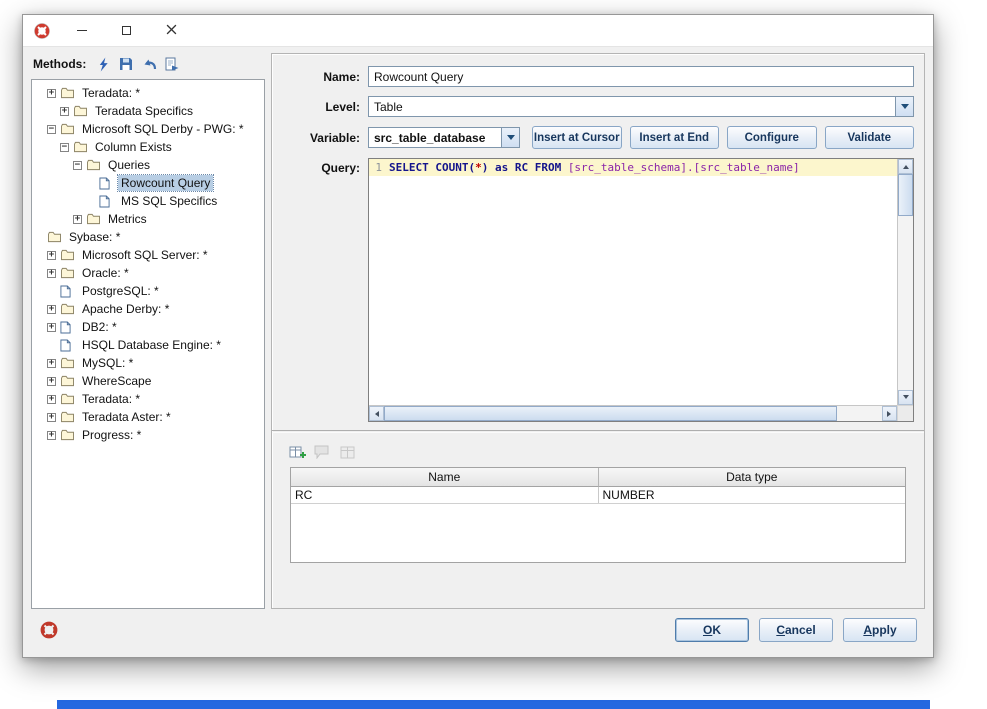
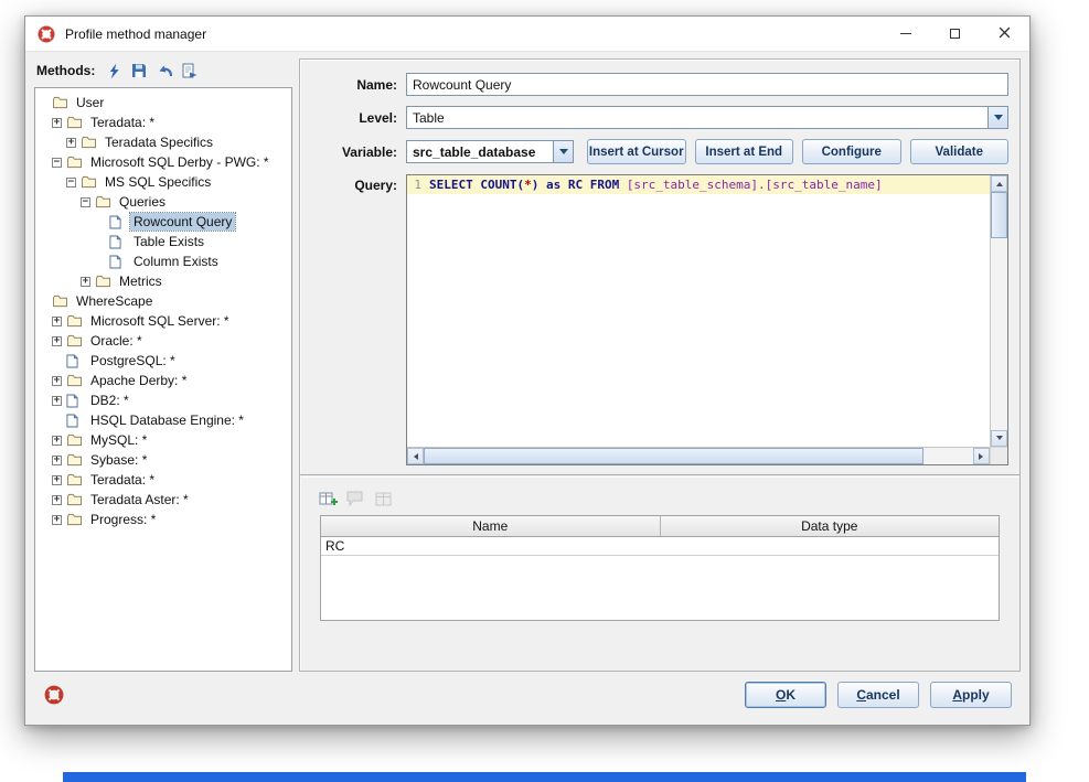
+ Profile method manager
  Methods:
+ User
  +
  Teradata: *
  +
  Teradata Specifics
  −
  Microsoft SQL Derby - PWG: *
  −
- Column Exists
+ MS SQL Specifics
  −
  Queries
  Rowcount Query
+ Table Exists
- MS SQL Specifics
+ Column Exists
  +
  Metrics
- Sybase: *
+ WhereScape
  +
  Microsoft SQL Server: *
  +
  Oracle: *
  PostgreSQL: *
  +
  Apache Derby: *
  +
  DB2: *
  HSQL Database Engine: *
  +
  MySQL: *
  +
- WhereScape
+ Sybase: *
  +
  Teradata: *
  +
  Teradata Aster: *
  +
  Progress: *
  Name:
  Rowcount Query
  Level:
  Table
  Variable:
  src_table_database
  Insert at Cursor
  Insert at End
  Configure
  Validate
  Query:
  1
  SELECT COUNT(*) as RC FROM [src_table_schema].[src_table_name]
  Name
  Data type
  RC
- NUMBER
  OK
  Cancel
  Apply
